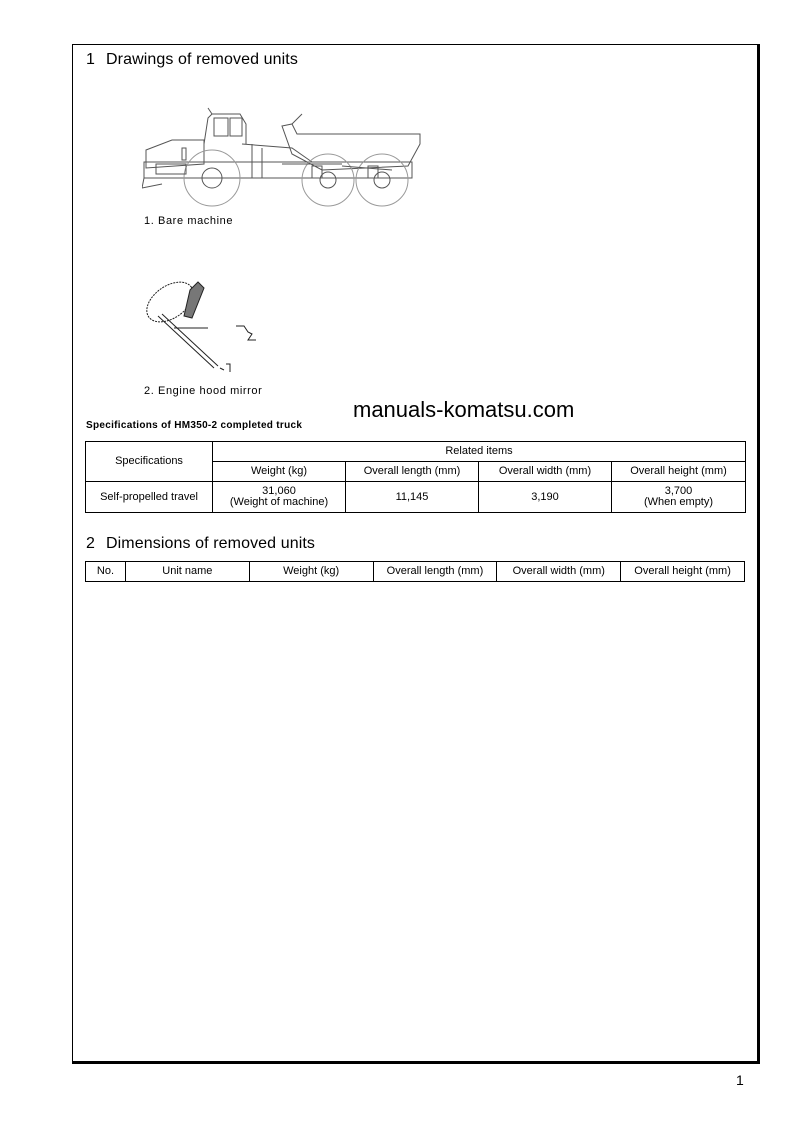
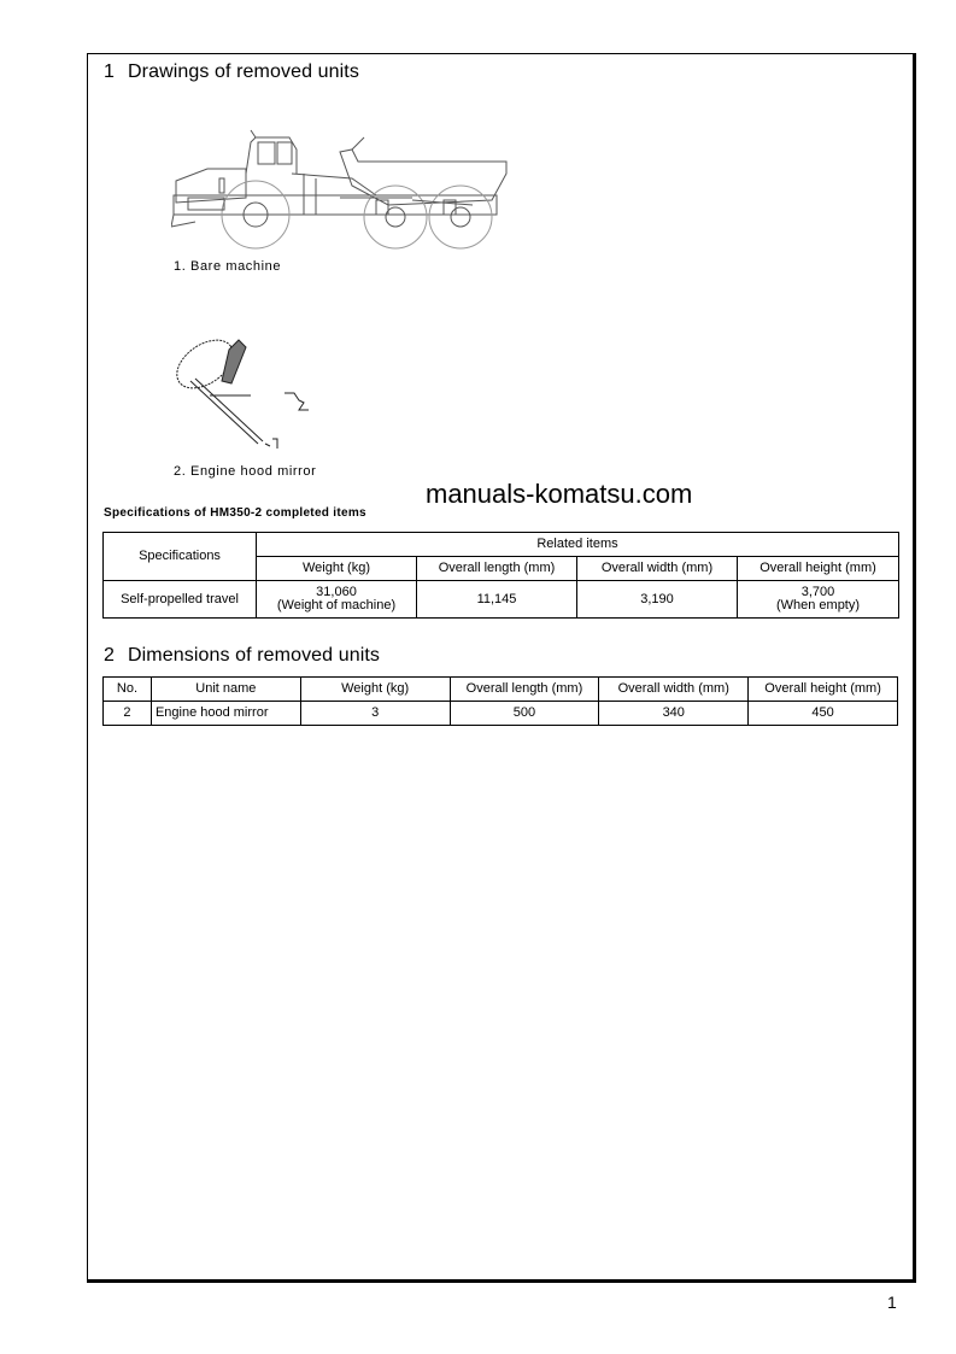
  1 Drawings of removed units
  1. Bare machine
  2. Engine hood mirror
  manuals-komatsu.com
- Specifications of HM350-2 completed truck
+ Specifications of HM350-2 completed items
  Specifications	Related items
  Weight (kg)	Overall length (mm)	Overall width (mm)	Overall height (mm)
  Self-propelled travel	31,060 (Weight of machine)	11,145	3,190	3,700 (When empty)
  2 Dimensions of removed units
  No.	Unit name	Weight (kg)	Overall length (mm)	Overall width (mm)	Overall height (mm)
+ 2	Engine hood mirror	3	500	340	450
  1
